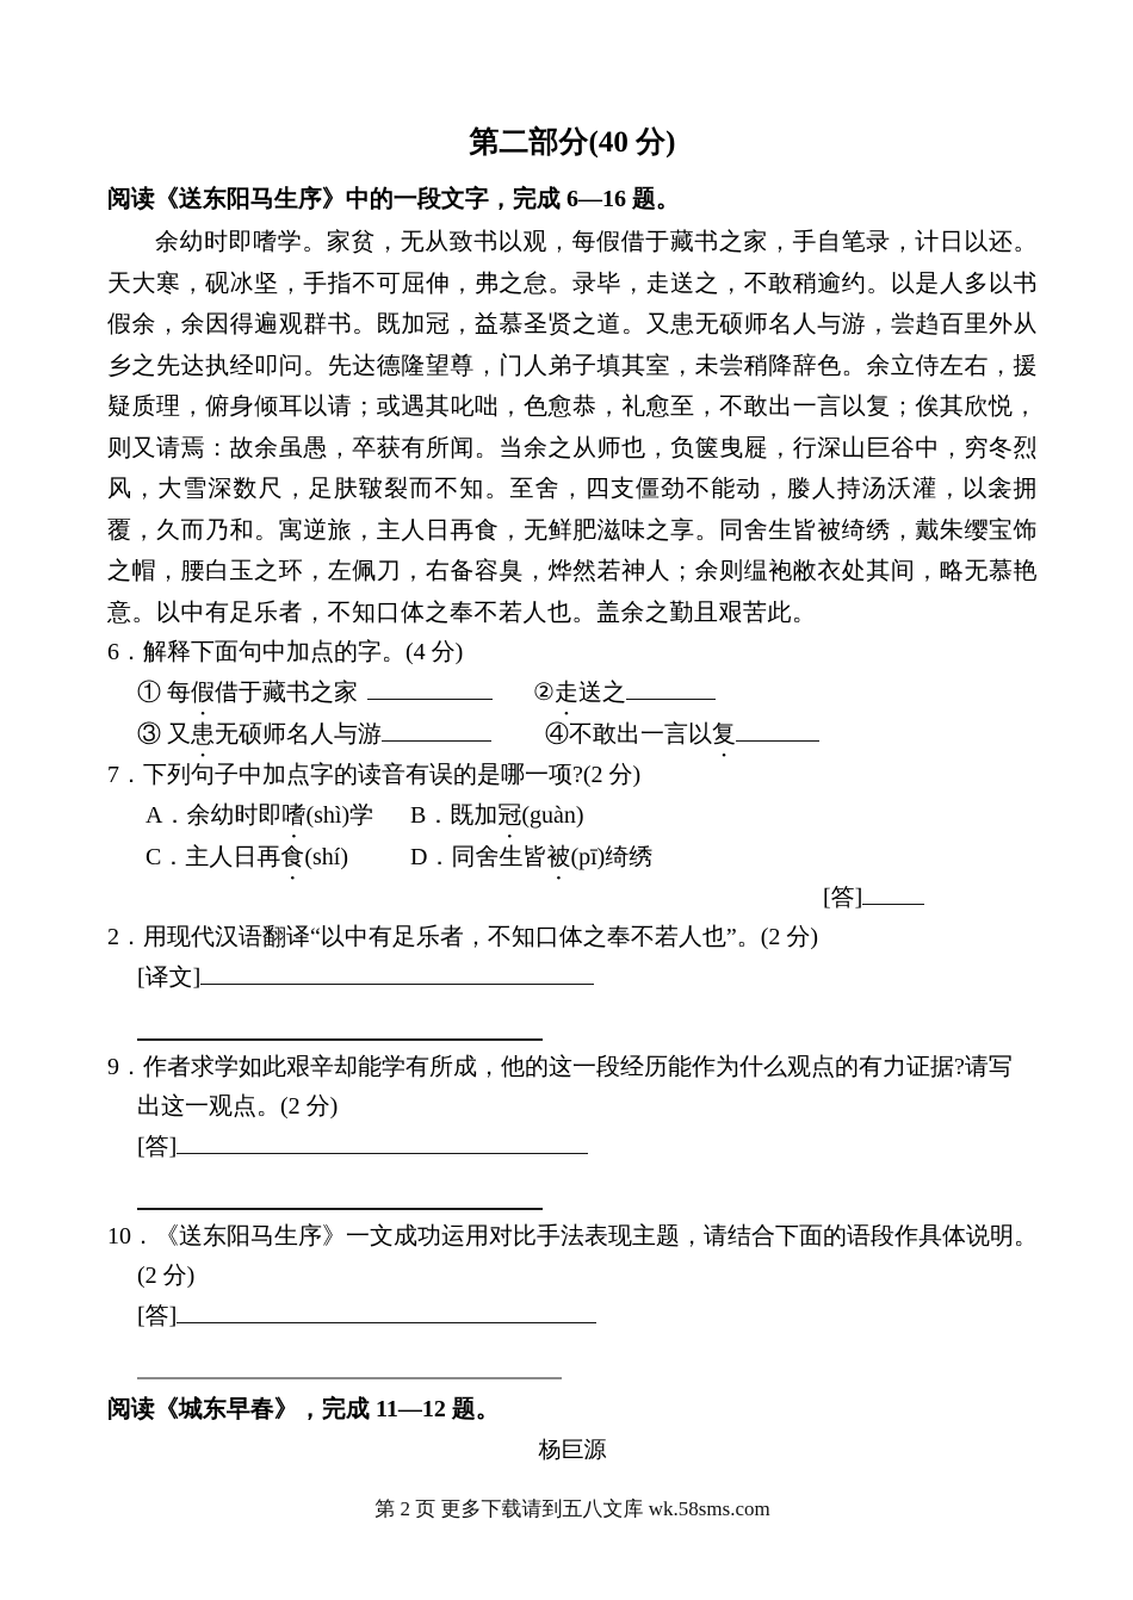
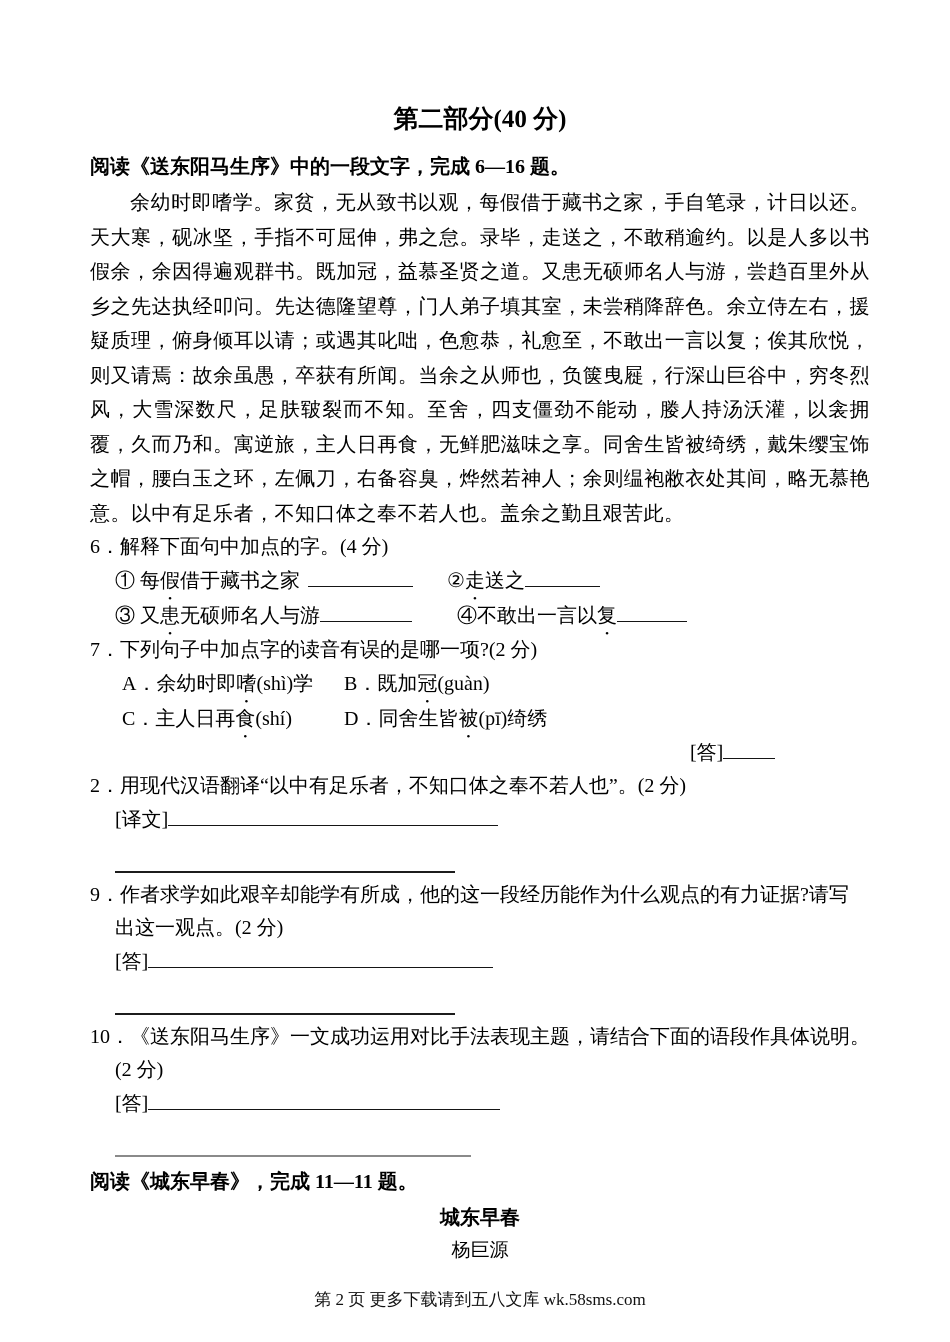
  第二部分(40 分)
  阅读《送东阳马生序》中的一段文字，完成 6—16 题。
  余幼时即嗜学。家贫，无从致书以观，每假借于藏书之家，手自笔录，计日以还。天大寒，砚冰坚，手指不可屈伸，弗之怠。录毕，走送之，不敢稍逾约。以是人多以书假余，余因得遍观群书。既加冠，益慕圣贤之道。又患无硕师名人与游，尝趋百里外从乡之先达执经叩问。先达德隆望尊，门人弟子填其室，未尝稍降辞色。余立侍左右，援疑质理，俯身倾耳以请；或遇其叱咄，色愈恭，礼愈至，不敢出一言以复；俟其欣悦，则又请焉：故余虽愚，卒获有所闻。当余之从师也，负箧曳屣，行深山巨谷中，穷冬烈风，大雪深数尺，足肤皲裂而不知。至舍，四支僵劲不能动，媵人持汤沃灌，以衾拥覆，久而乃和。寓逆旅，主人日再食，无鲜肥滋味之享。同舍生皆被绮绣，戴朱缨宝饰之帽，腰白玉之环，左佩刀，右备容臭，烨然若神人；余则缊袍敝衣处其间，略无慕艳意。以中有足乐者，不知口体之奉不若人也。盖余之勤且艰苦此。
  6．解释下面句中加点的字。(4 分)
  ① 每假借于藏书之家 ②走送之
  ③ 又患无硕师名人与游 ④不敢出一言以复
  7．下列句子中加点字的读音有误的是哪一项?(2 分)
  A．余幼时即嗜(shì)学 B．既加冠(guàn)
  C．主人日再食(shí) D．同舍生皆被(pī)绮绣
  [答]
  2．用现代汉语翻译“以中有足乐者，不知口体之奉不若人也”。(2 分)
  [译文]
  9．作者求学如此艰辛却能学有所成，他的这一段经历能作为什么观点的有力证据?请写
  出这一观点。(2 分)
  [答]
  10．《送东阳马生序》一文成功运用对比手法表现主题，请结合下面的语段作具体说明。
  (2 分)
  [答]
- 阅读《城东早春》，完成 11—12 题。
+ 阅读《城东早春》，完成 11—11 题。
+ 城东早春
  杨巨源
  第 2 页 更多下载请到五八文库 wk.58sms.com
